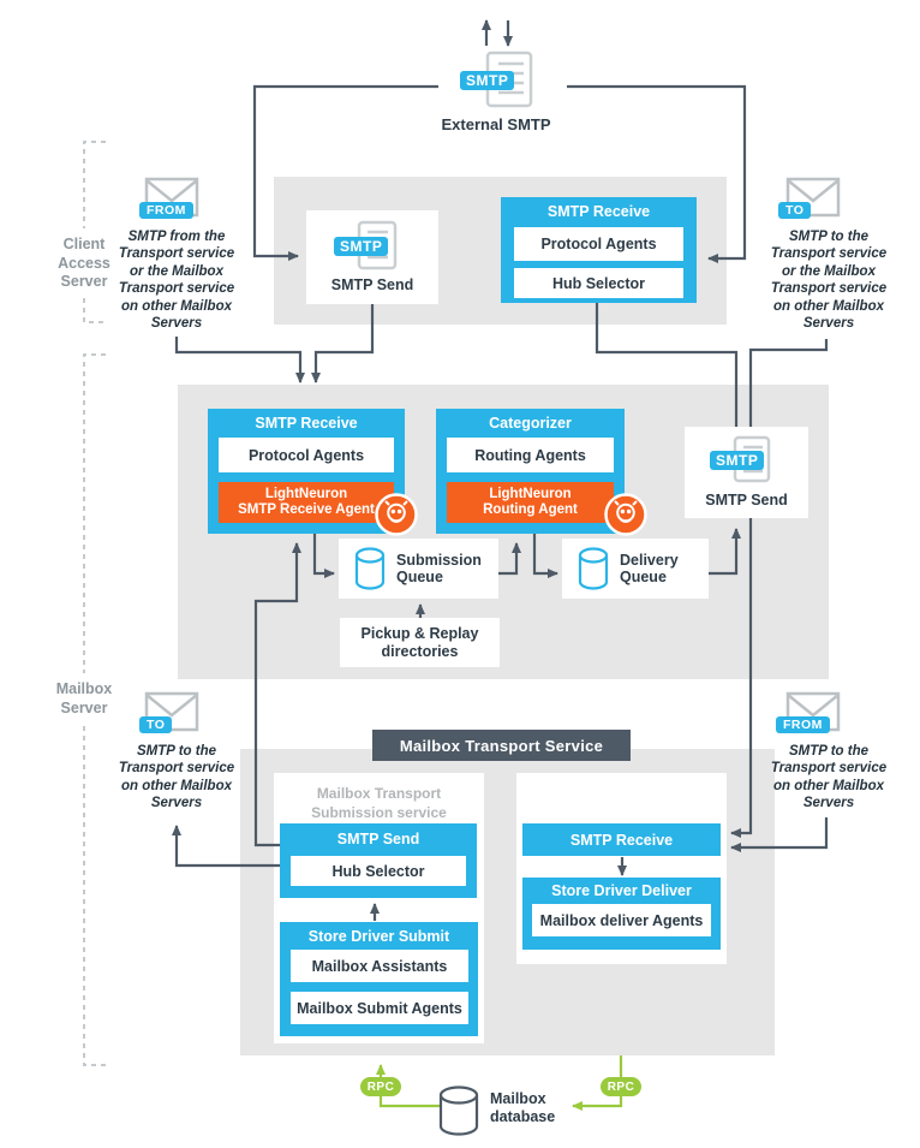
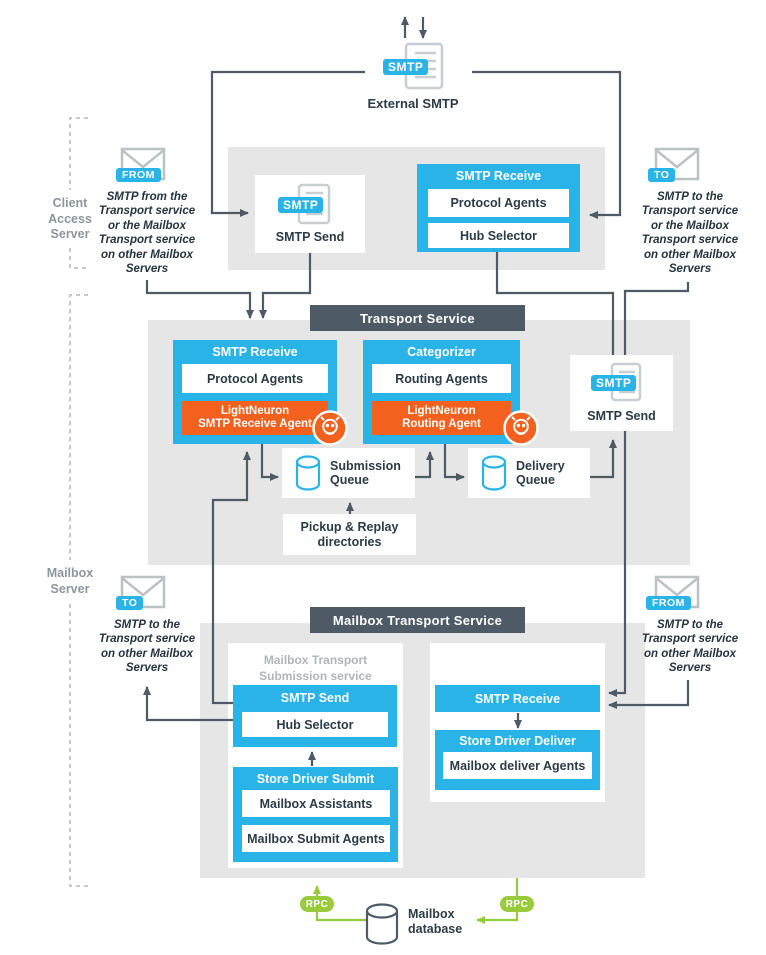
  SMTP
  External SMTP
  Client
  Access
  Server
  Mailbox
  Server
  FROM
  SMTP from the
  Transport service
  or the Mailbox
  Transport service
  on other Mailbox
  Servers
  TO
  SMTP to the
  Transport service
  on other Mailbox
  Servers
  TO
  SMTP to the
  Transport service
  or the Mailbox
  Transport service
  on other Mailbox
  Servers
  FROM
  SMTP to the
  Transport service
  on other Mailbox
  Servers
  SMTP
  SMTP Send
  SMTP Receive
  Protocol Agents
  Hub Selector
+ Transport Service
  SMTP Receive
  Protocol Agents
  LightNeuron
  SMTP Receive Agent
  Categorizer
  Routing Agents
  LightNeuron
  Routing Agent
  SMTP
  SMTP Send
  Submission
  Queue
  Delivery
  Queue
  Pickup & Replay
  directories
  Mailbox Transport Service
  Mailbox Transport
  Submission service
  SMTP Send
  Hub Selector
  Store Driver Submit
  Mailbox Assistants
  Mailbox Submit Agents
  SMTP Receive
  Store Driver Deliver
  Mailbox deliver Agents
  RPC
  RPC
  Mailbox
  database
